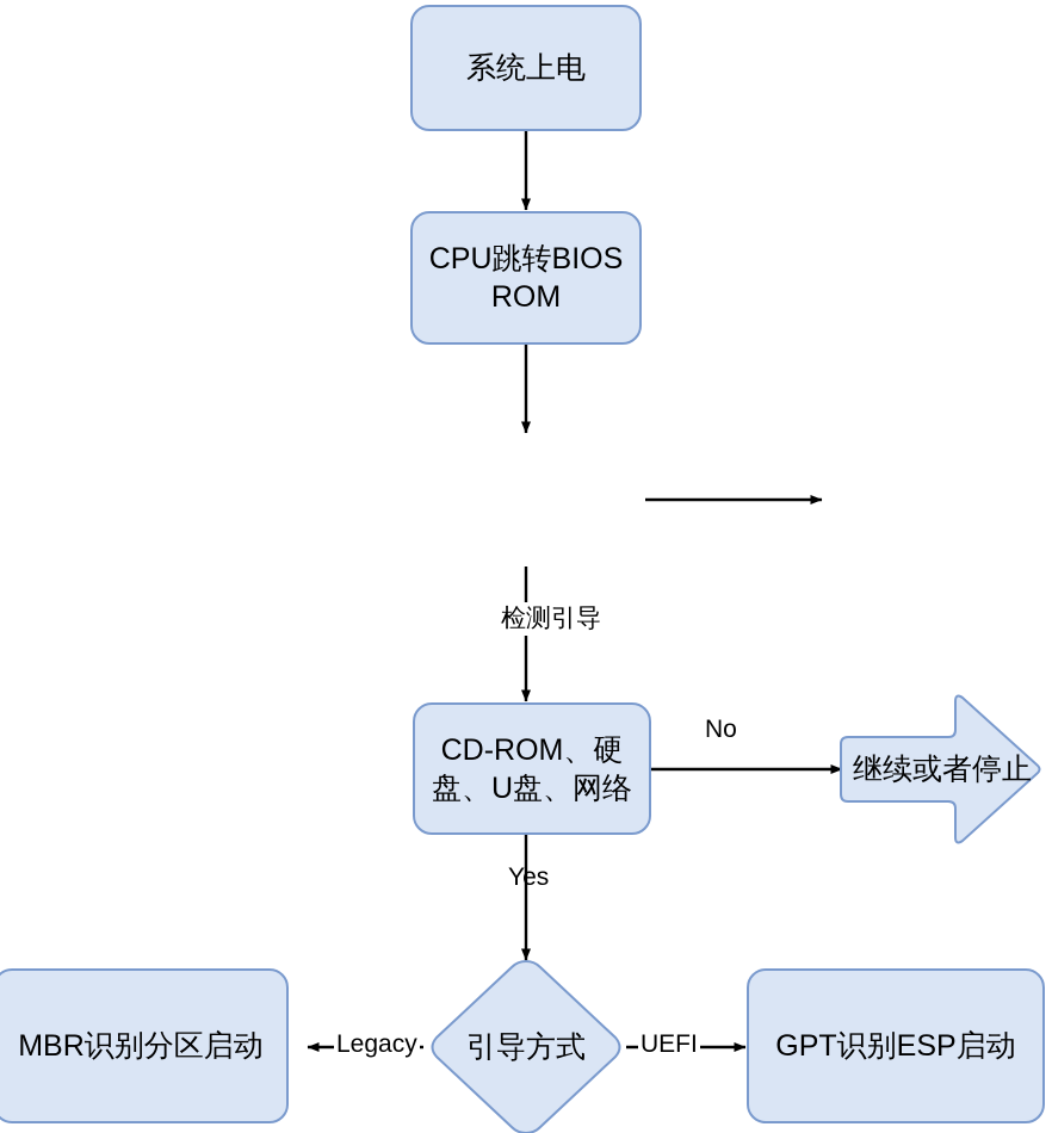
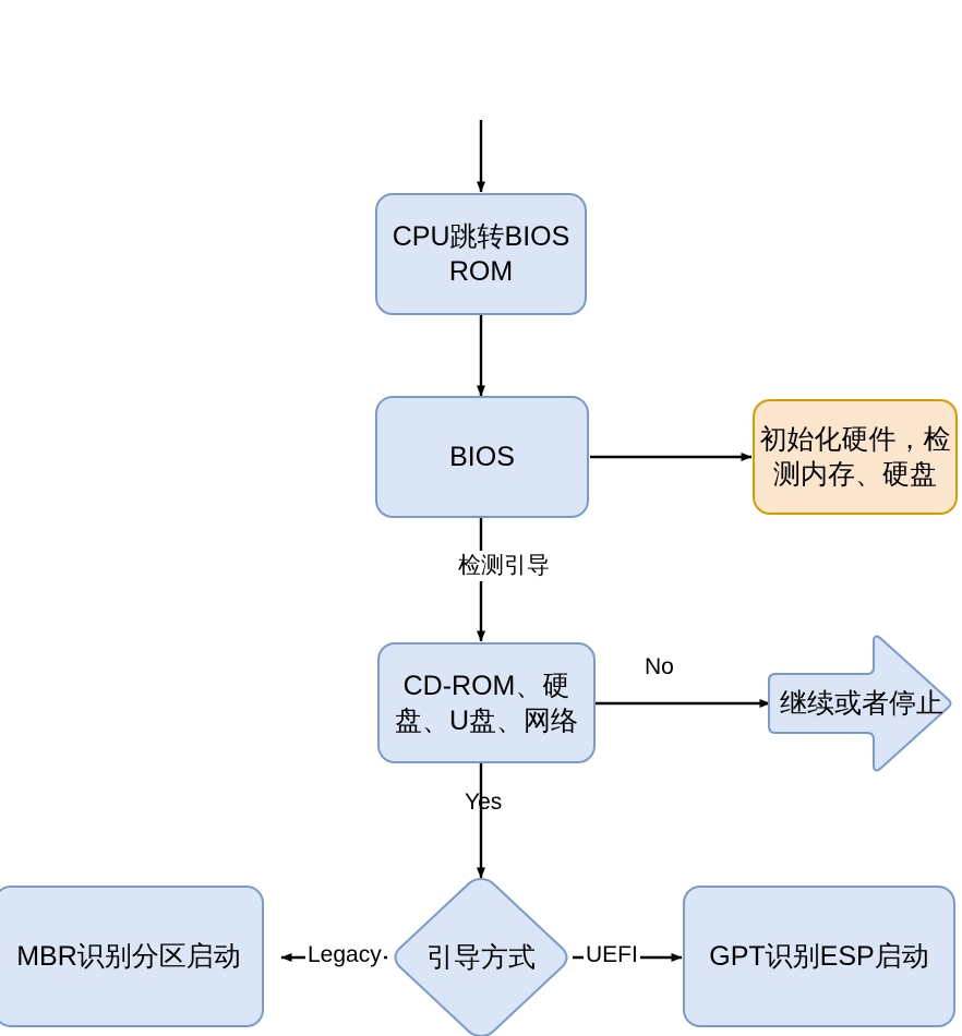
- 系统上电
  CPU跳转BIOS
  ROM
+ BIOS
+ 初始化硬件，检
+ 测内存、硬盘
  CD-ROM、硬
  盘、U盘、网络
  继续或者停止
  引导方式
  MBR识别分区启动
  GPT识别ESP启动
  检测引导
  No
  Yes
  Legacy
  UEFI
